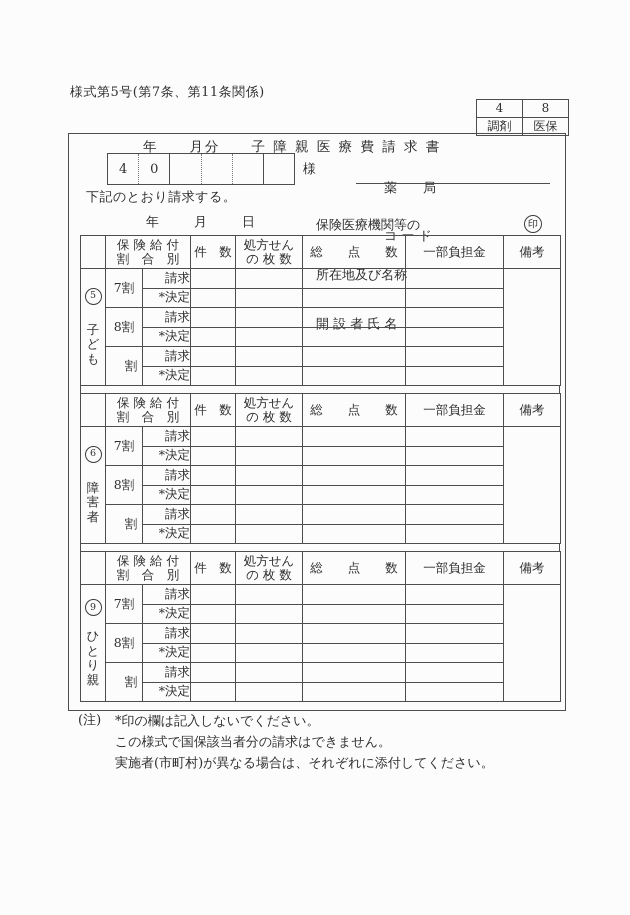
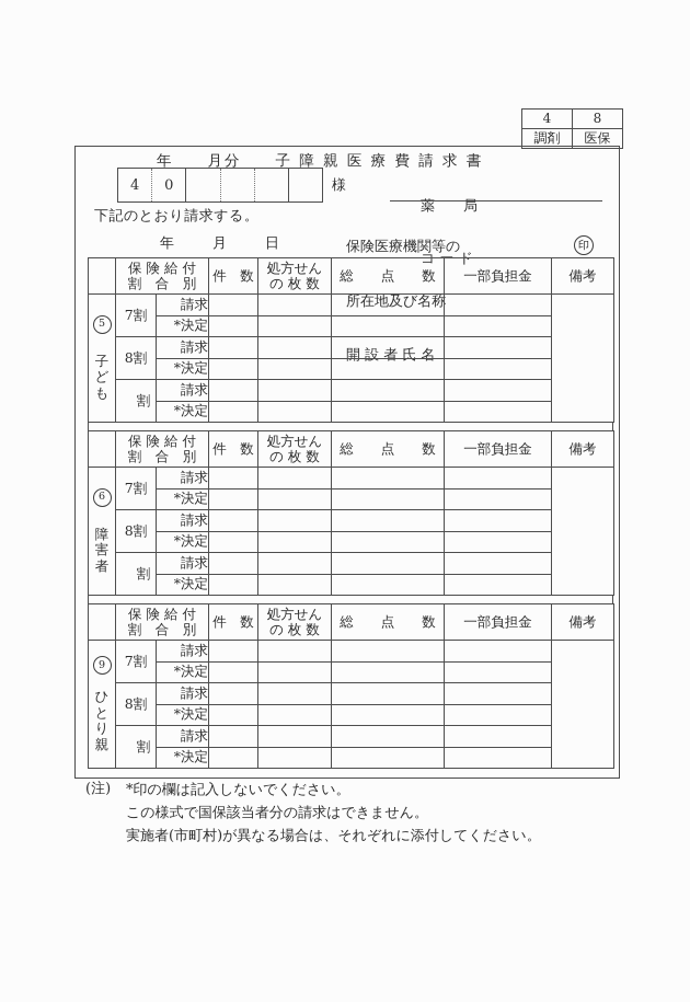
- 様式第5号(第7条、第11条関係)
  4	8
  調剤	医保
  年 月分 子 障 親 医 療 費 請 求 書
  4
  0
  様
  薬 局
  コ ー ド
  下記のとおり請求する。
  保険医療機関等の
  所在地及び名称
  開 設 者 氏 名
  年 月 日
  印
  	保 険 給 付 割 合 別	件 数	処方せん の 枚 数	総 点 数	一部負担金	備考
  5 子 ど も	7割	請求
  *決定
  8割	請求
  *決定
  割	請求
  *決定
  	保 険 給 付 割 合 別	件 数	処方せん の 枚 数	総 点 数	一部負担金	備考
  6 障 害 者	7割	請求
  *決定
  8割	請求
  *決定
  割	請求
  *決定
  	保 険 給 付 割 合 別	件 数	処方せん の 枚 数	総 点 数	一部負担金	備考
  9 ひ と り 親	7割	請求
  *決定
  8割	請求
  *決定
  割	請求
  *決定
  (注)
  *印の欄は記入しないでください。
  この様式で国保該当者分の請求はできません。
  実施者(市町村)が異なる場合は、それぞれに添付してください。
